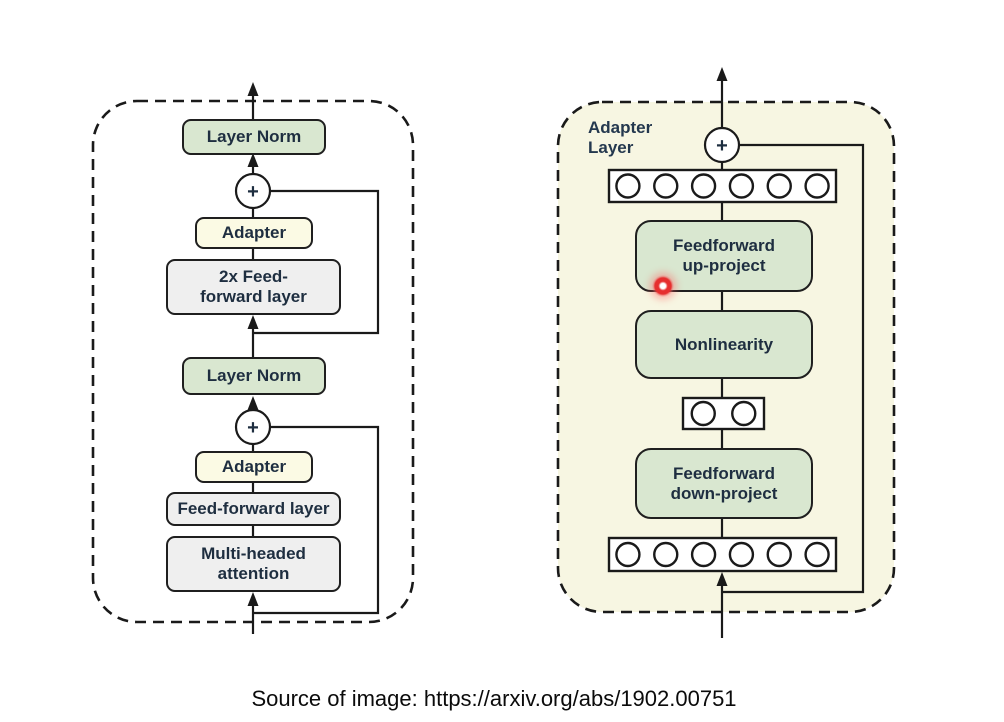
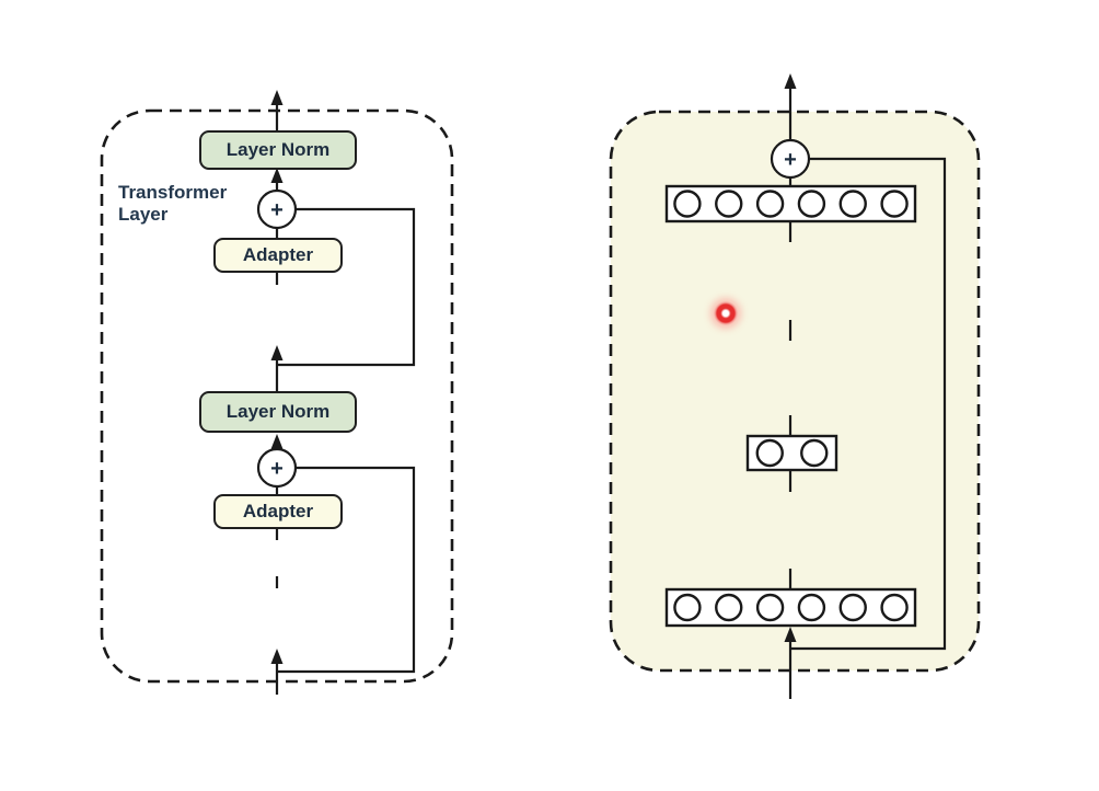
  +
  +
  +
+ Transformer Layer
  Layer Norm
  Adapter
- 2x Feed-forward layer
  Layer Norm
  Adapter
- Feed-forward layer
- Multi-headed attention
- Adapter Layer
- Feedforward up-project
- Nonlinearity
- Feedforward down-project
- Source of image: https://arxiv.org/abs/1902.00751
